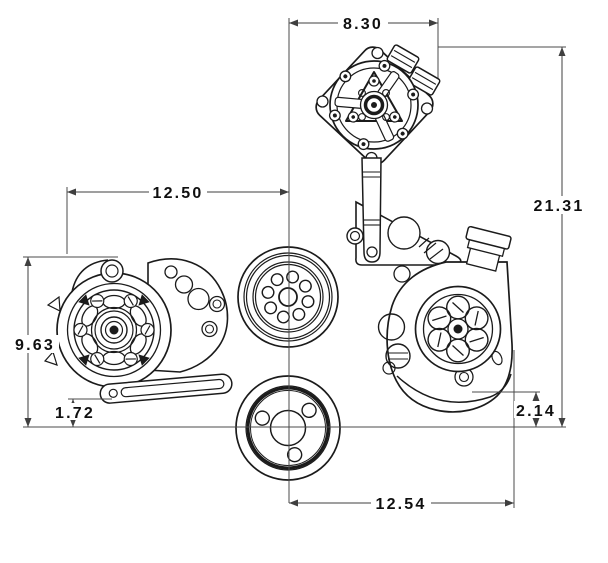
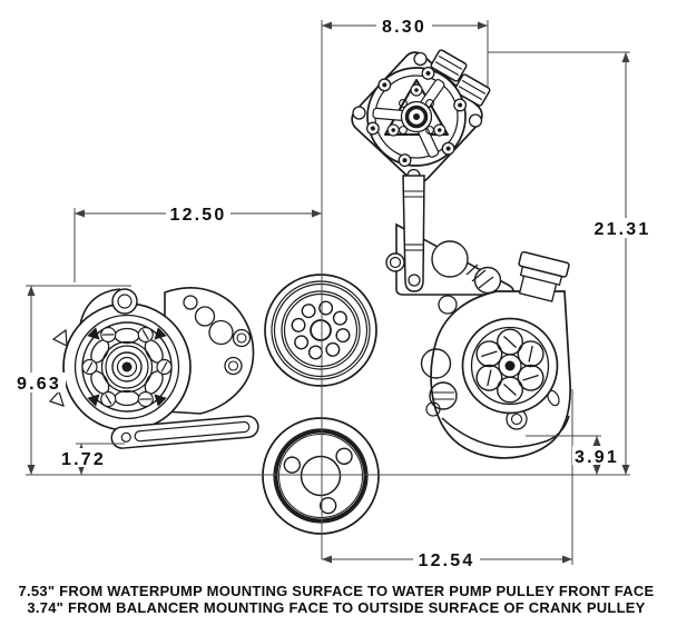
  8.30
  12.50
  21.31
  9.63
  1.72
- 2.14
+ 3.91
  12.54
+ 7.53" FROM WATERPUMP MOUNTING SURFACE TO WATER PUMP PULLEY FRONT FACE
+ 3.74" FROM BALANCER MOUNTING FACE TO OUTSIDE SURFACE OF CRANK PULLEY
